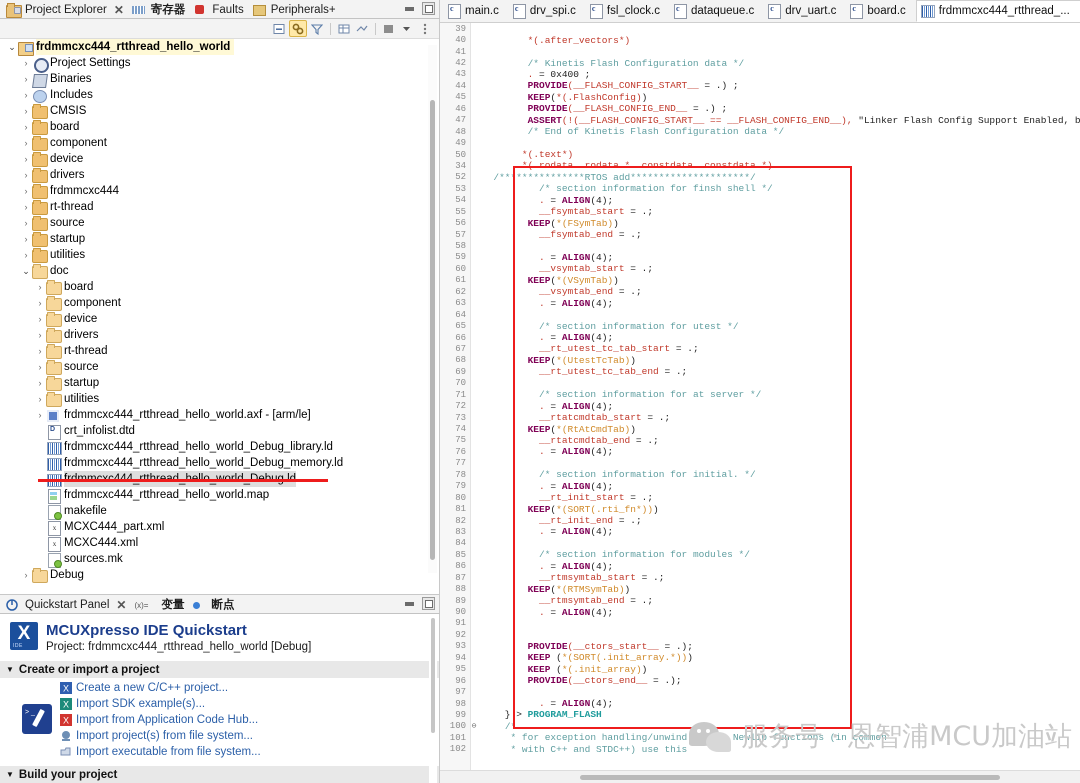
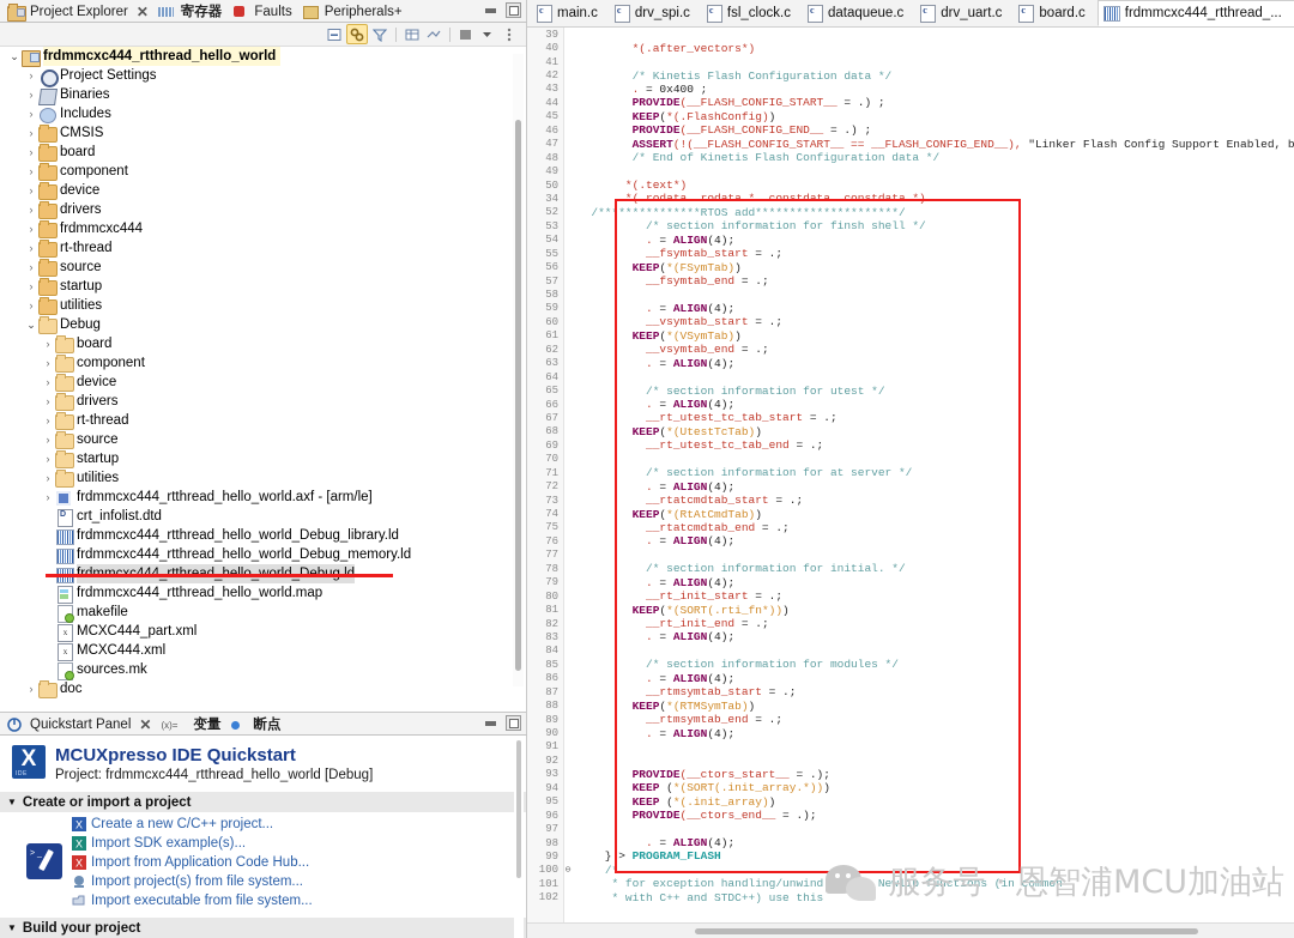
  Project Explorer
  ✕
  寄存器
  Faults
  Peripherals+
  ⌄
  frdmmcxc444_rtthread_hello_world
  ›
  Project Settings
  ›
  Binaries
  ›
  Includes
  ›
  CMSIS
  ›
  board
  ›
  component
  ›
  device
  ›
  drivers
  ›
  frdmmcxc444
  ›
  rt-thread
  ›
  source
  ›
  startup
  ›
  utilities
  ⌄
- doc
+ Debug
  ›
  board
  ›
  component
  ›
  device
  ›
  drivers
  ›
  rt-thread
  ›
  source
  ›
  startup
  ›
  utilities
  ›
  frdmmcxc444_rtthread_hello_world.axf - [arm/le]
  crt_infolist.dtd
  frdmmcxc444_rtthread_hello_world_Debug_library.ld
  frdmmcxc444_rtthread_hello_world_Debug_memory.ld
  frdmmcxc444_rtthread_hello_world.map
  makefile
  x
  MCXC444_part.xml
  x
  MCXC444.xml
  sources.mk
  ›
- Debug
+ doc
  Quickstart Panel
  ✕
  (x)=
  变量
  断点
  X
  MCUXpresso IDE Quickstart
  Project: frdmmcxc444_rtthread_hello_world [Debug]
  ▼
  Create or import a project
  X
  Create a new C/C++ project...
  X
  Import SDK example(s)...
  X
  Import from Application Code Hub...
  Import project(s) from file system...
  Import executable from file system...
  ▼
  Build your project
  main.c
  drv_spi.c
  fsl_clock.c
  dataqueue.c
  drv_uart.c
  board.c
  frdmmcxc444_rtthread_...
  39
  40
  *(.after_vectors*)
  41
  42
  /* Kinetis Flash Configuration data */
  43
  . = 0x400 ;
  44
  PROVIDE(__FLASH_CONFIG_START__ = .) ;
  45
  KEEP(*(.FlashConfig))
  46
  PROVIDE(__FLASH_CONFIG_END__ = .) ;
  47
  ASSERT(!(__FLASH_CONFIG_START__ == __FLASH_CONFIG_END__), "Linker Flash Config Support Enabled, b
  48
  /* End of Kinetis Flash Configuration data */
  49
  50
  *(.text*)
  34
  *(.rodata .rodata.* .constdata .constdata.*)
  52
  /***************RTOS add*********************/
  53
  /* section information for finsh shell */
  54
  . = ALIGN(4);
  55
  __fsymtab_start = .;
  56
  KEEP(*(FSymTab))
  57
  __fsymtab_end = .;
  58
  59
  . = ALIGN(4);
  60
  __vsymtab_start = .;
  61
  KEEP(*(VSymTab))
  62
  __vsymtab_end = .;
  63
  . = ALIGN(4);
  64
  65
  /* section information for utest */
  66
  . = ALIGN(4);
  67
  __rt_utest_tc_tab_start = .;
  68
  KEEP(*(UtestTcTab))
  69
  __rt_utest_tc_tab_end = .;
  70
  71
  /* section information for at server */
  72
  . = ALIGN(4);
  73
  __rtatcmdtab_start = .;
  74
  KEEP(*(RtAtCmdTab))
  75
  __rtatcmdtab_end = .;
  76
  . = ALIGN(4);
  77
  78
  /* section information for initial. */
  79
  . = ALIGN(4);
  80
  __rt_init_start = .;
  81
  KEEP(*(SORT(.rti_fn*)))
  82
  __rt_init_end = .;
  83
  . = ALIGN(4);
  84
  85
  /* section information for modules */
  86
  . = ALIGN(4);
  87
  __rtmsymtab_start = .;
  88
  KEEP(*(RTMSymTab))
  89
  __rtmsymtab_end = .;
  90
  . = ALIGN(4);
  91
  92
  93
  PROVIDE(__ctors_start__ = .);
  94
  KEEP (*(SORT(.init_array.*)))
  95
  KEEP (*(.init_array))
  96
  PROVIDE(__ctors_end__ = .);
  97
  98
  . = ALIGN(4);
  99
  } > PROGRAM_FLASH
  100
  ⊖
  /*
  101
  * for exception handling/unwind Newlib functions (in common
  102
  * with C++ and STDC++) use this
  服务号 · 恩智浦MCU加油站
